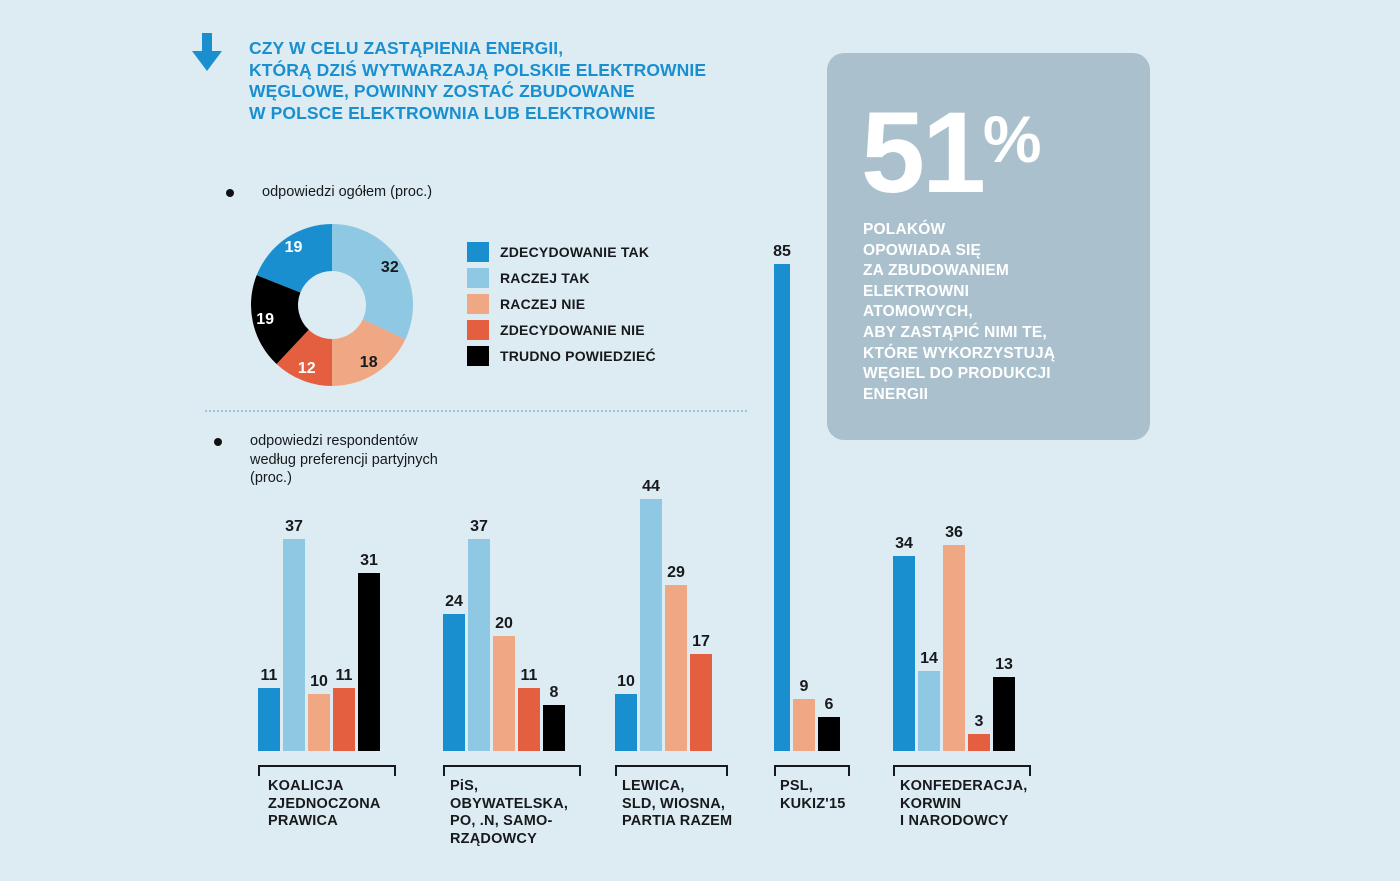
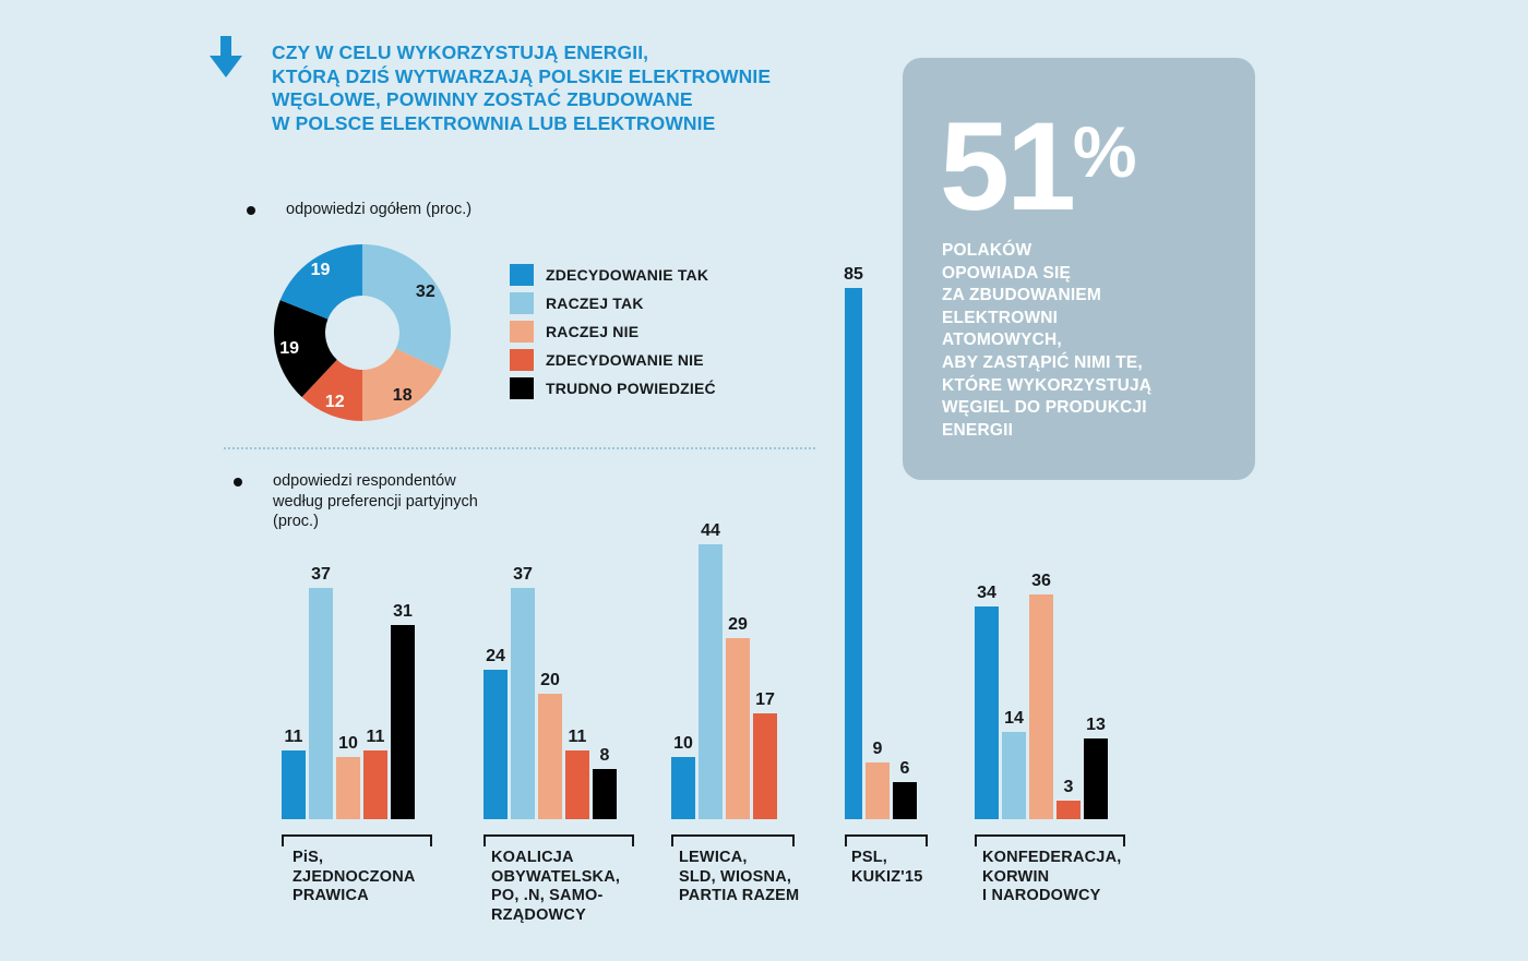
- CZY W CELU ZASTĄPIENIA ENERGII,
+ CZY W CELU WYKORZYSTUJĄ ENERGII,
  KTÓRĄ DZIŚ WYTWARZAJĄ POLSKIE ELEKTROWNIE
  WĘGLOWE, POWINNY ZOSTAĆ ZBUDOWANE
  W POLSCE ELEKTROWNIA LUB ELEKTROWNIE
  odpowiedzi ogółem (proc.)
  32
  18
  12
  19
  19
  ZDECYDOWANIE TAK
  RACZEJ TAK
  RACZEJ NIE
  ZDECYDOWANIE NIE
  TRUDNO POWIEDZIEĆ
  51%
  POLAKÓW
  OPOWIADA SIĘ
  ZA ZBUDOWANIEM
  ELEKTROWNI
  ATOMOWYCH,
  ABY ZASTĄPIĆ NIMI TE,
  KTÓRE WYKORZYSTUJĄ
  WĘGIEL DO PRODUKCJI
  ENERGII
  odpowiedzi respondentów
  według preferencji partyjnych
  (proc.)
  11
  37
  10
  11
  31
- KOALICJA
+ PiS,
  ZJEDNOCZONA
  PRAWICA
  24
  37
  20
  11
  8
- PiS,
+ KOALICJA
  OBYWATELSKA,
  PO, .N, SAMO-
  RZĄDOWCY
  10
  44
  29
  17
  LEWICA,
  SLD, WIOSNA,
  PARTIA RAZEM
  85
  9
  6
  PSL,
  KUKIZ'15
  34
  14
  36
  3
  13
  KONFEDERACJA,
  KORWIN
  I NARODOWCY
